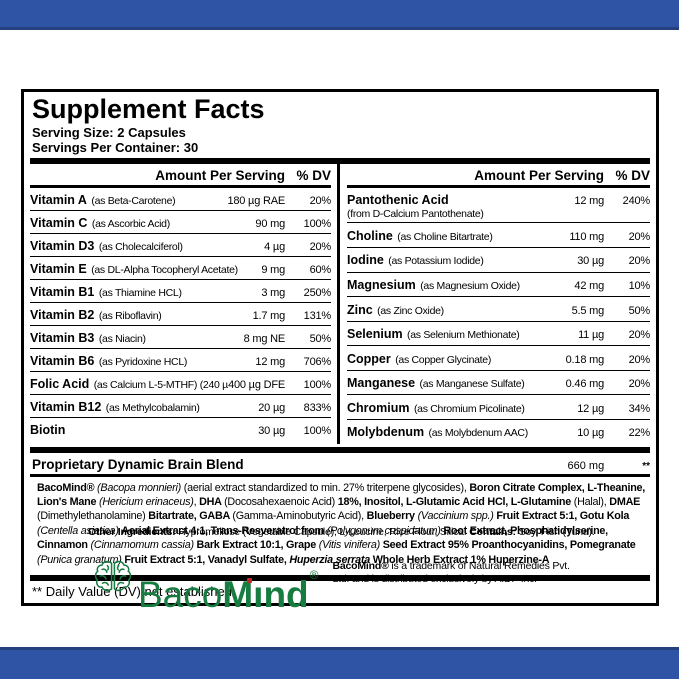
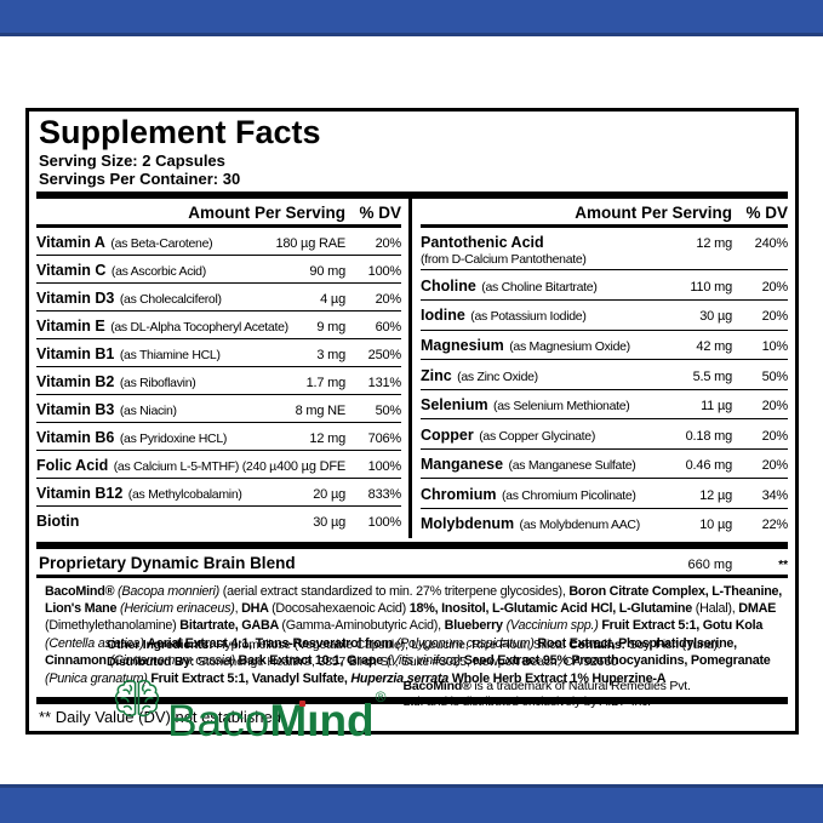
  Supplement Facts
  Serving Size: 2 Capsules
  Servings Per Container: 30
  Amount Per Serving
  % DV
  Vitamin A (as Beta-Carotene)
  180 µg RAE
  20%
  Vitamin C (as Ascorbic Acid)
  90 mg
  100%
  Vitamin D3 (as Cholecalciferol)
  4 µg
  20%
  Vitamin E (as DL-Alpha Tocopheryl Acetate)
  9 mg
  60%
  Vitamin B1 (as Thiamine HCL)
  3 mg
  250%
  Vitamin B2 (as Riboflavin)
  1.7 mg
  131%
  Vitamin B3 (as Niacin)
  8 mg NE
  50%
  Vitamin B6 (as Pyridoxine HCL)
  12 mg
  706%
  Folic Acid (as Calcium L-5-MTHF) (240 µ
  400 µg DFE
  100%
  Vitamin B12 (as Methylcobalamin)
  20 µg
  833%
  Biotin
  30 µg
  100%
  Amount Per Serving
  % DV
  Pantothenic Acid
  12 mg
  240%
  (from D-Calcium Pantothenate)
  Choline (as Choline Bitartrate)
  110 mg
  20%
  Iodine (as Potassium Iodide)
  30 µg
  20%
  Magnesium (as Magnesium Oxide)
  42 mg
  10%
  Zinc (as Zinc Oxide)
  5.5 mg
  50%
  Selenium (as Selenium Methionate)
  11 µg
  20%
  Copper (as Copper Glycinate)
  0.18 mg
  20%
  Manganese (as Manganese Sulfate)
  0.46 mg
  20%
  Chromium (as Chromium Picolinate)
  12 µg
  34%
  Molybdenum (as Molybdenum AAC)
  10 µg
  22%
  Proprietary Dynamic Brain Blend
  660 mg
  **
  BacoMind® (Bacopa monnieri) (aerial extract standardized to min. 27% triterpene glycosides), Boron Citrate Complex, L-Theanine, Lion's Mane (Hericium erinaceus), DHA (Docosahexaenoic Acid) 18%, Inositol, L-Glutamic Acid HCl, L-Glutamine (Halal), DMAE (Dimethylethanolamine) Bitartrate, GABA (Gamma-Aminobutyric Acid), Blueberry (Vaccinium spp.) Fruit Extract 5:1, Gotu Kola (Centella asiatica) Aerial Extract 4:1, Trans-Resveratrol from (Polygonum cuspidatum) Root Extract, Phosphatidylserine, Cinnamon (Cinnamomum cassia) Bark Extract 10:1, Grape (Vitis vinifera) Seed Extract 95% Proanthocyanidins, Pomegranate (Punica granatum) Fruit Extract 5:1, Vanadyl Sulfate, Huperzia serrata Whole Herb Extract 1% Huperzine-A
  ** Daily Value (DV) not established
  Other Ingredients: Hypromellose (Vegetable Capsule), L-Leucine, Rice Flour, Silica. Contains: Soy, Fish (Tuna).
+ Distributed By: Stonehenge Health®, 3857 Birch St., Suite #3025, Newport Beach, CA 92660
  BacoMınd®
  BacoMind® is a trademark of Natural Remedies Pvt. Ltd. and is distributed exclusively by AIDP Inc.
